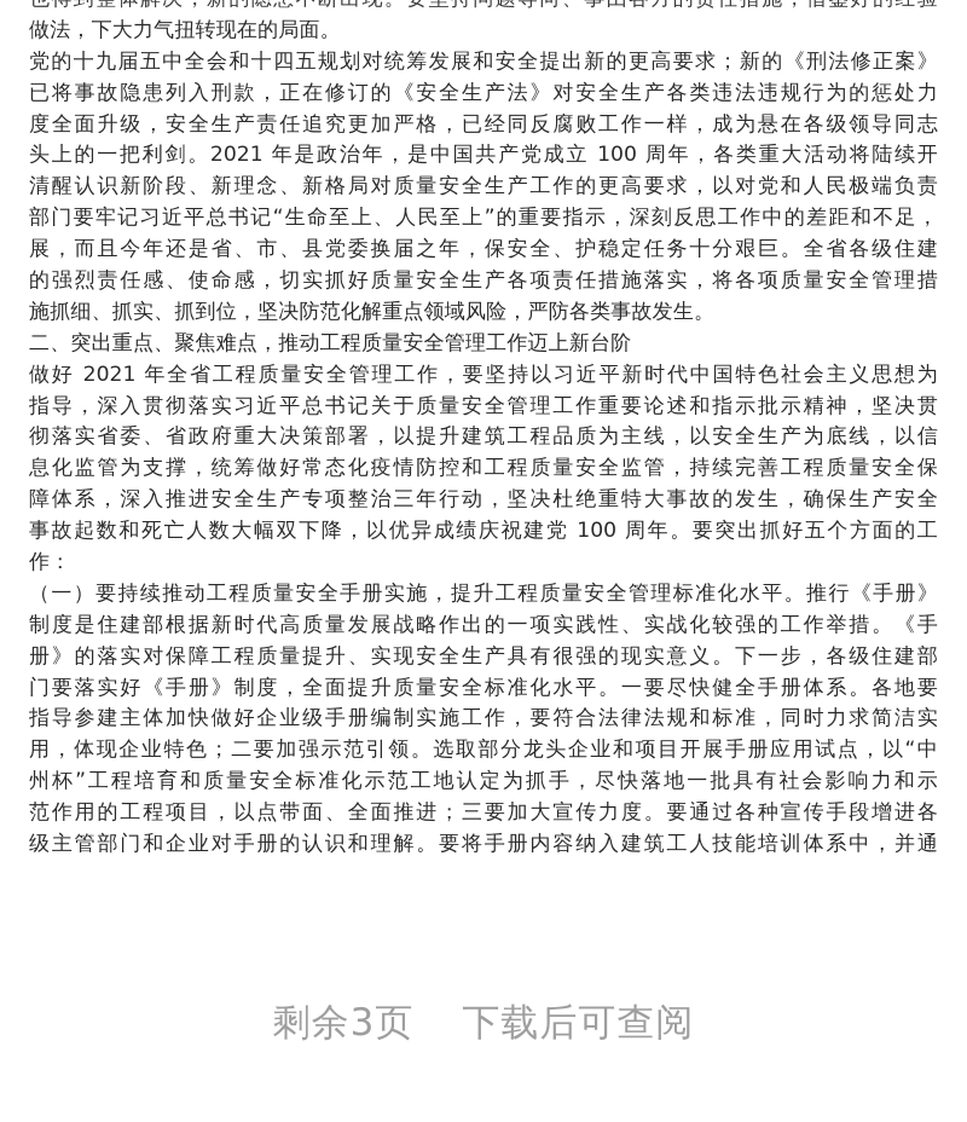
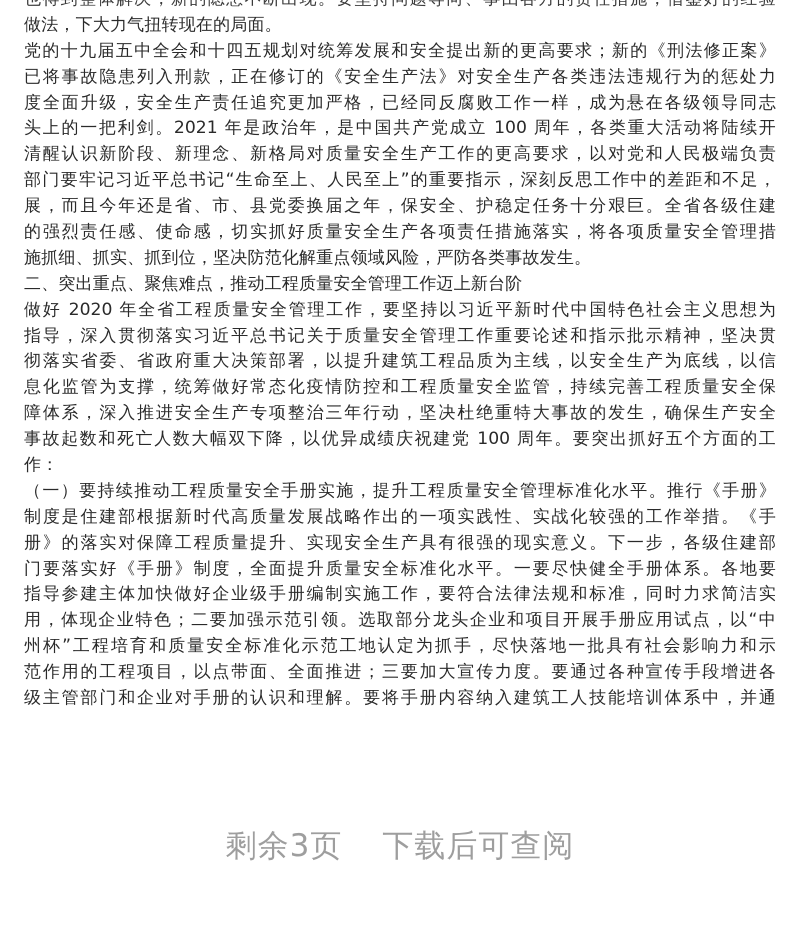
  做法，下大力气扭转现在的局面。
  党的十九届五中全会和十四五规划对统筹发展和安全提出新的更高要求；新的《刑法修正案》
  已将事故隐患列入刑款，正在修订的《安全生产法》对安全生产各类违法违规行为的惩处力
  度全面升级，安全生产责任追究更加严格，已经同反腐败工作一样，成为悬在各级领导同志
  头上的一把利剑。2021 年是政治年，是中国共产党成立 100 周年，各类重大活动将陆续开
  清醒认识新阶段、新理念、新格局对质量安全生产工作的更高要求，以对党和人民极端负责
  部门要牢记习近平总书记“生命至上、人民至上”的重要指示，深刻反思工作中的差距和不足，
  展，而且今年还是省、市、县党委换届之年，保安全、护稳定任务十分艰巨。全省各级住建
  的强烈责任感、使命感，切实抓好质量安全生产各项责任措施落实，将各项质量安全管理措
  施抓细、抓实、抓到位，坚决防范化解重点领域风险，严防各类事故发生。
  二、突出重点、聚焦难点，推动工程质量安全管理工作迈上新台阶
- 做好 2021 年全省工程质量安全管理工作，要坚持以习近平新时代中国特色社会主义思想为
+ 做好 2020 年全省工程质量安全管理工作，要坚持以习近平新时代中国特色社会主义思想为
  指导，深入贯彻落实习近平总书记关于质量安全管理工作重要论述和指示批示精神，坚决贯
  彻落实省委、省政府重大决策部署，以提升建筑工程品质为主线，以安全生产为底线，以信
  息化监管为支撑，统筹做好常态化疫情防控和工程质量安全监管，持续完善工程质量安全保
  障体系，深入推进安全生产专项整治三年行动，坚决杜绝重特大事故的发生，确保生产安全
  事故起数和死亡人数大幅双下降，以优异成绩庆祝建党 100 周年。要突出抓好五个方面的工
  作：
  （一）要持续推动工程质量安全手册实施，提升工程质量安全管理标准化水平。推行《手册》
  制度是住建部根据新时代高质量发展战略作出的一项实践性、实战化较强的工作举措。《手
  册》的落实对保障工程质量提升、实现安全生产具有很强的现实意义。下一步，各级住建部
  门要落实好《手册》制度，全面提升质量安全标准化水平。一要尽快健全手册体系。各地要
  指导参建主体加快做好企业级手册编制实施工作，要符合法律法规和标准，同时力求简洁实
  用，体现企业特色；二要加强示范引领。选取部分龙头企业和项目开展手册应用试点，以“中
  州杯”工程培育和质量安全标准化示范工地认定为抓手，尽快落地一批具有社会影响力和示
  范作用的工程项目，以点带面、全面推进；三要加大宣传力度。要通过各种宣传手段增进各
  级主管部门和企业对手册的认识和理解。要将手册内容纳入建筑工人技能培训体系中，并通
  剩余3页 下载后可查阅
